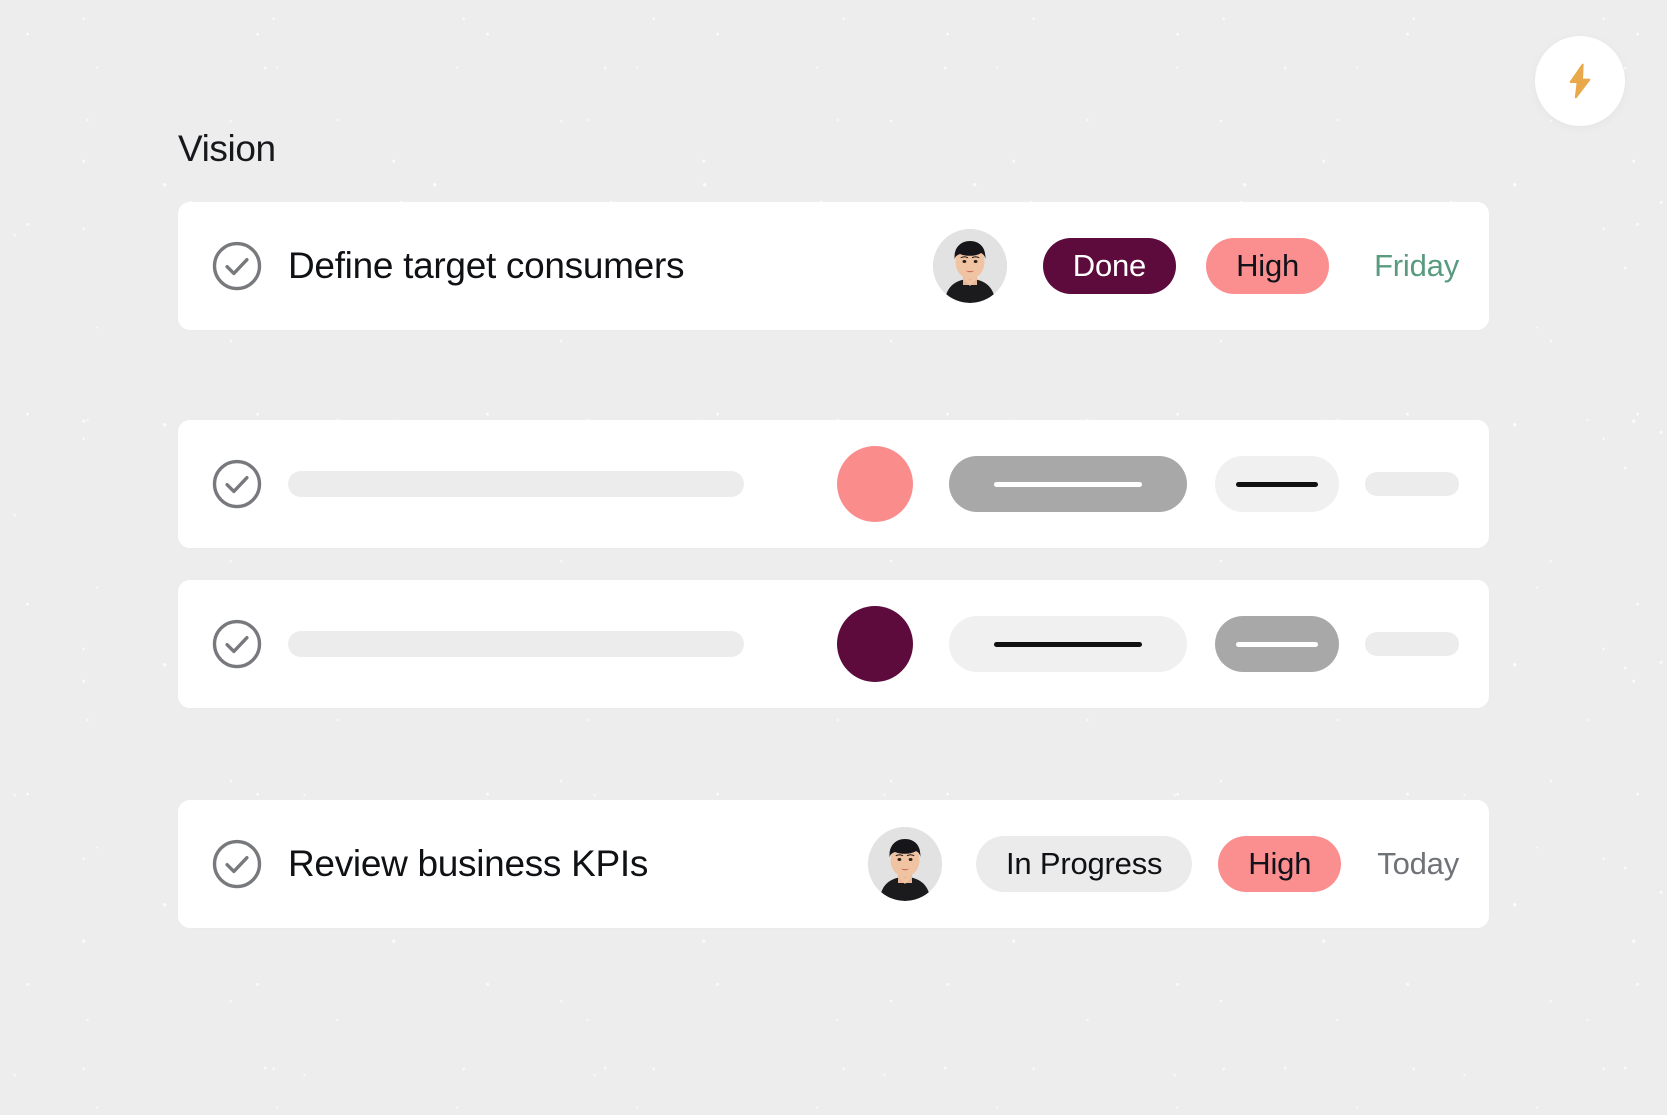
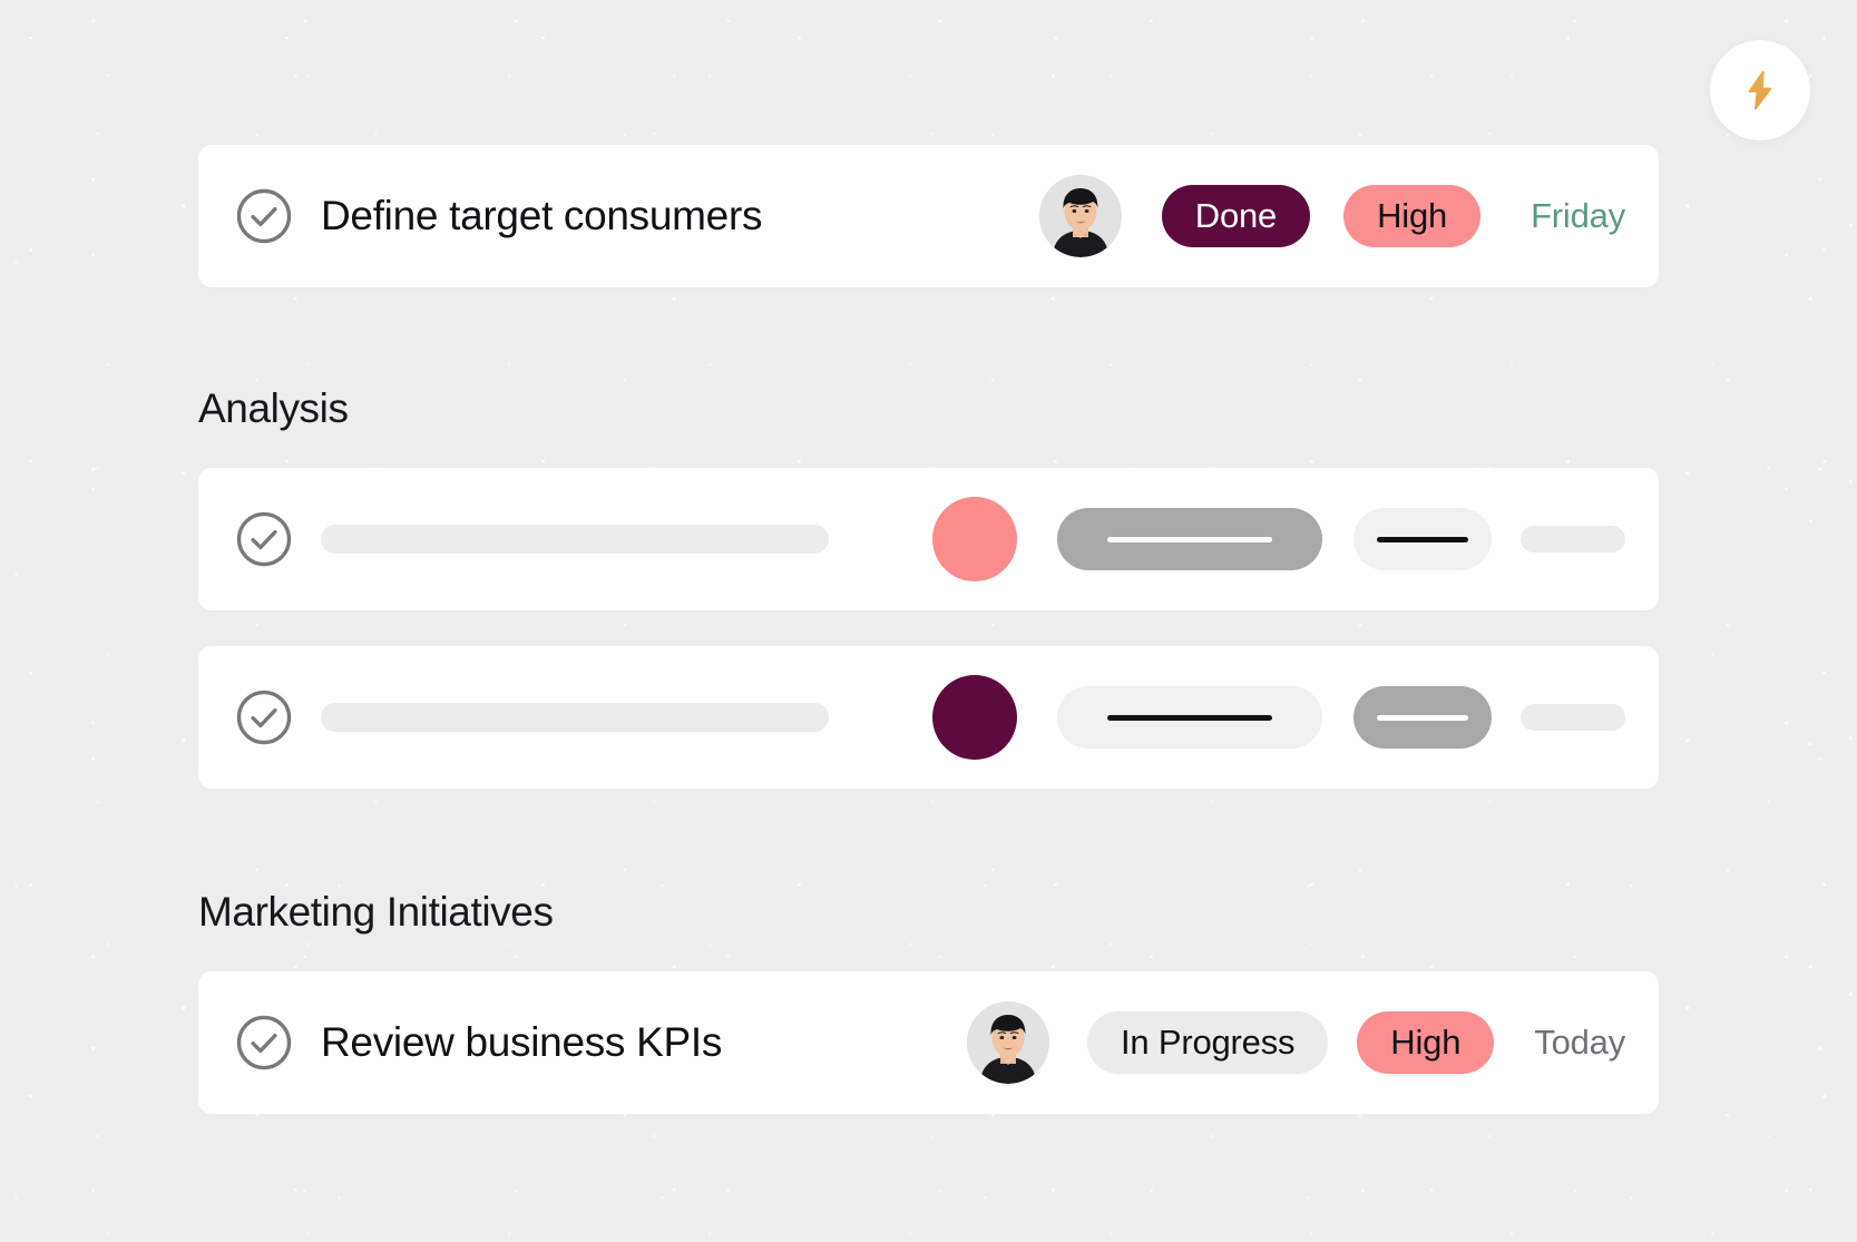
- Vision
  Define target consumers
  Done
  High
  Friday
+ Analysis
+ Marketing Initiatives
  Review business KPIs
  In Progress
  High
  Today
